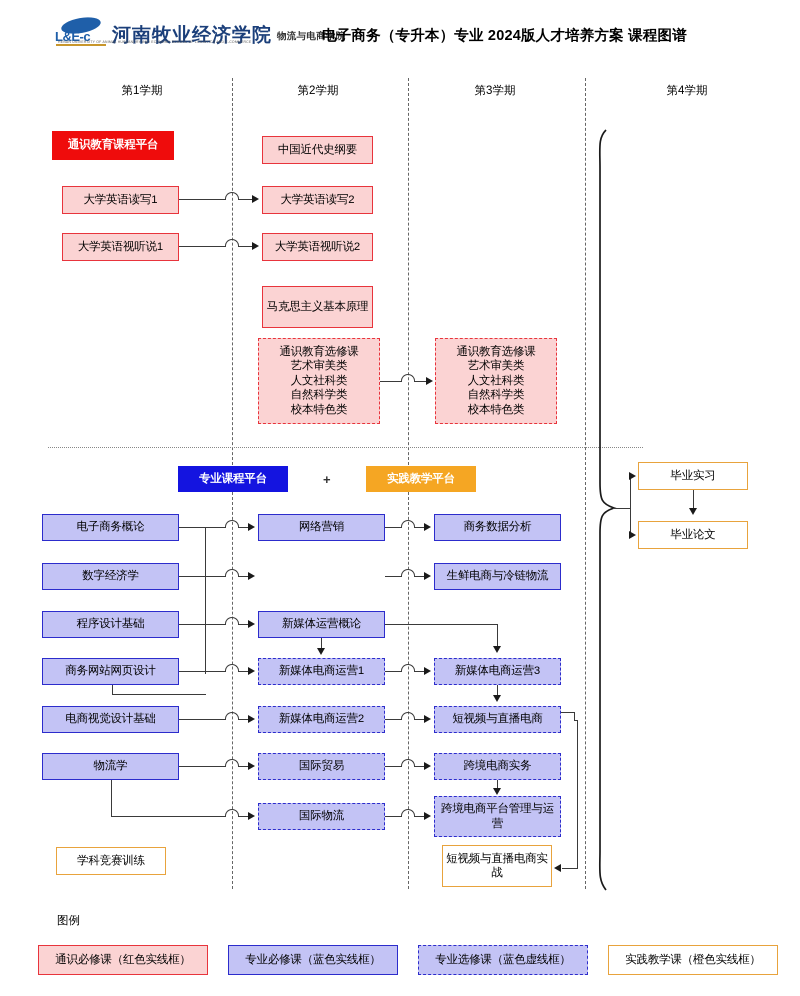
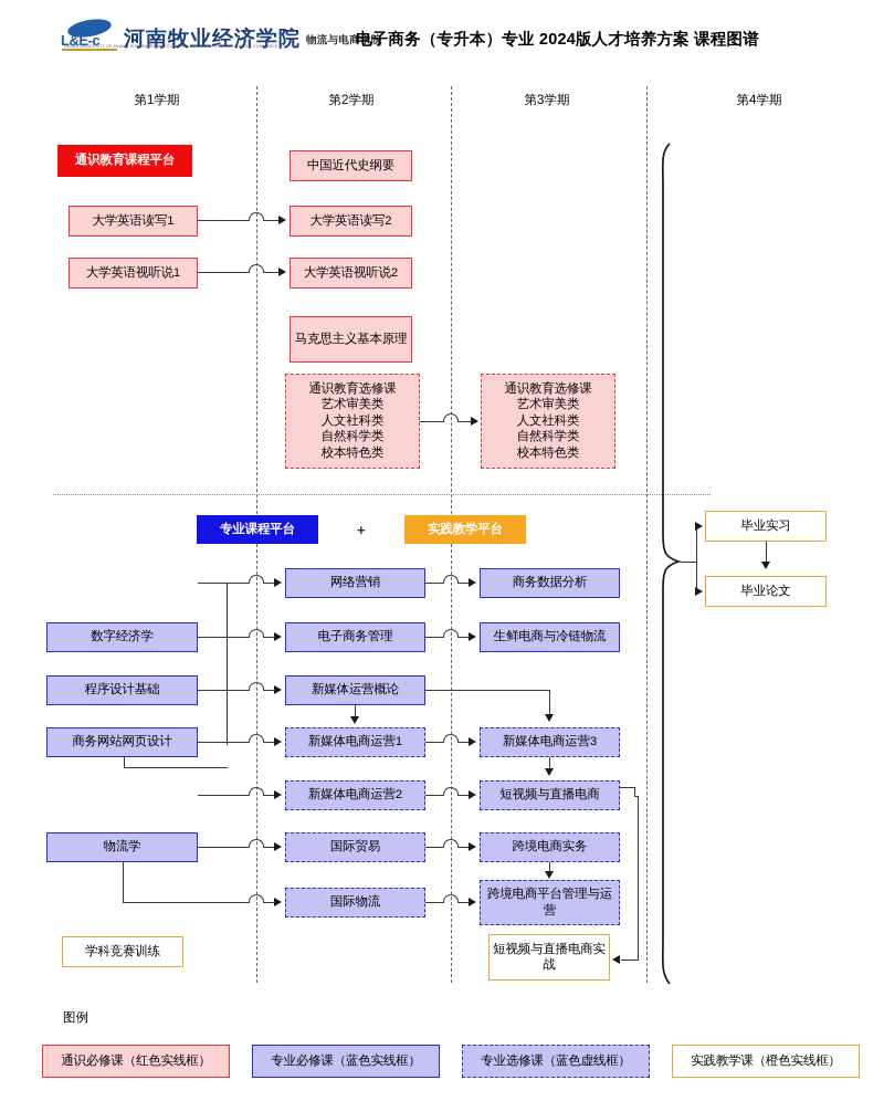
  L&E-c
  河南牧业经济学院
  物流与电商学院
  电子商务（专升本）专业 2024版人才培养方案 课程图谱
  第1学期
  第2学期
  第3学期
  第4学期
  通识教育课程平台
  大学英语读写1
  大学英语视听说1
  中国近代史纲要
  大学英语读写2
  大学英语视听说2
  马克思主义基本原理
  通识教育选修课
  艺术审美类
  人文社科类
  自然科学类
  校本特色类
  通识教育选修课
  艺术审美类
  人文社科类
  自然科学类
  校本特色类
  专业课程平台
  +
  实践教学平台
- 电子商务概论
  数字经济学
  程序设计基础
  商务网站网页设计
- 电商视觉设计基础
  物流学
  学科竞赛训练
  网络营销
+ 电子商务管理
  新媒体运营概论
  新媒体电商运营1
  新媒体电商运营2
  国际贸易
  国际物流
  商务数据分析
  生鲜电商与冷链物流
  新媒体电商运营3
  短视频与直播电商
  跨境电商实务
  跨境电商平台管理与运营
  短视频与直播电商实战
  毕业实习
  毕业论文
  图例
  通识必修课（红色实线框）
  专业必修课（蓝色实线框）
  专业选修课（蓝色虚线框）
  实践教学课（橙色实线框）
